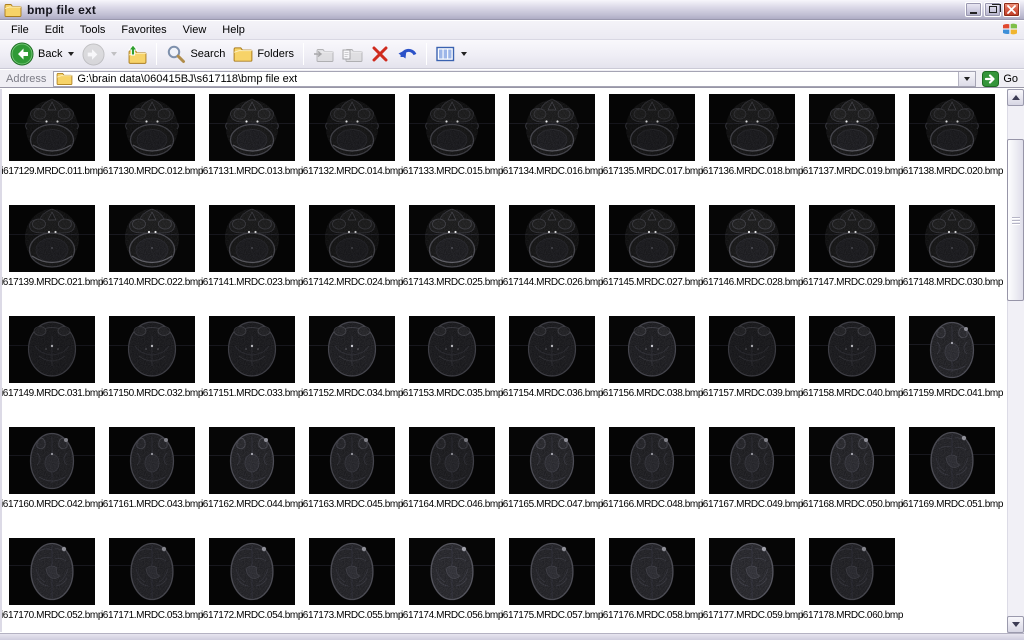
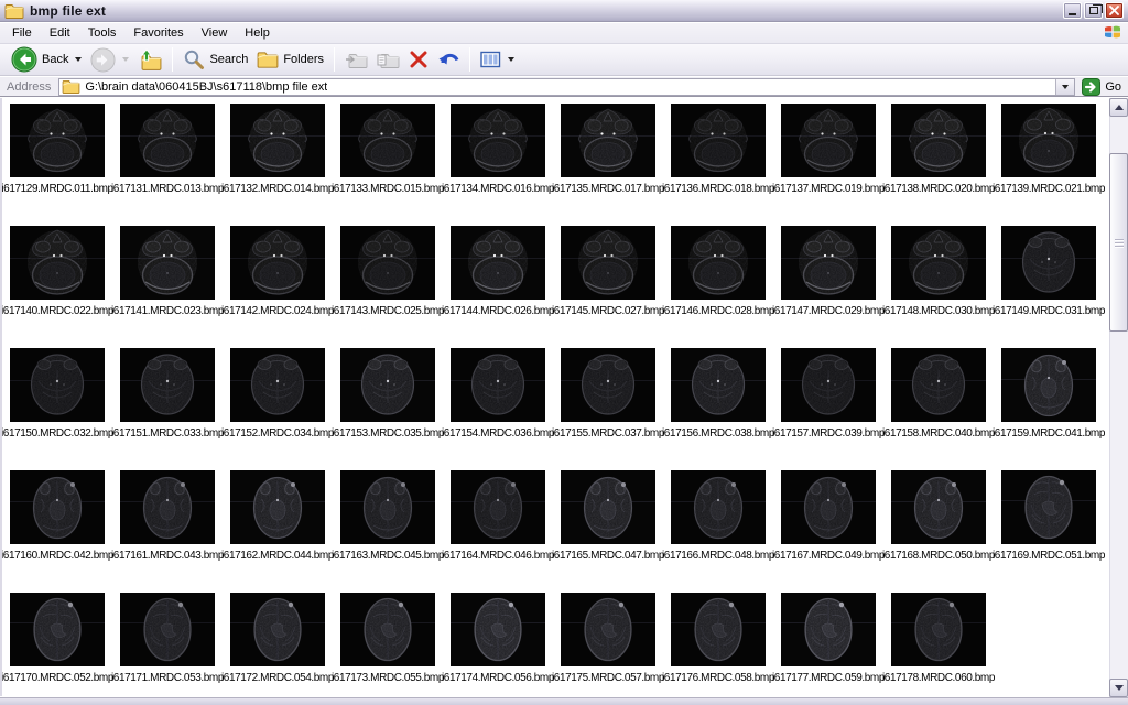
  bmp file ext
  File
  Edit
  Tools
  Favorites
  View
  Help
  Back
  Search
  Folders
  Address
  G:\brain data\060415BJ\s617118\bmp file ext
  Go
  i617129.MRDC.011.bmp
- i617130.MRDC.012.bmp
  i617131.MRDC.013.bmp
  i617132.MRDC.014.bmp
  i617133.MRDC.015.bmp
  i617134.MRDC.016.bmp
  i617135.MRDC.017.bmp
  i617136.MRDC.018.bmp
  i617137.MRDC.019.bmp
  i617138.MRDC.020.bmp
  i617139.MRDC.021.bmp
  i617140.MRDC.022.bmp
  i617141.MRDC.023.bmp
  i617142.MRDC.024.bmp
  i617143.MRDC.025.bmp
  i617144.MRDC.026.bmp
  i617145.MRDC.027.bmp
  i617146.MRDC.028.bmp
  i617147.MRDC.029.bmp
  i617148.MRDC.030.bmp
  i617149.MRDC.031.bmp
  i617150.MRDC.032.bmp
  i617151.MRDC.033.bmp
  i617152.MRDC.034.bmp
  i617153.MRDC.035.bmp
  i617154.MRDC.036.bmp
+ i617155.MRDC.037.bmp
  i617156.MRDC.038.bmp
  i617157.MRDC.039.bmp
  i617158.MRDC.040.bmp
  i617159.MRDC.041.bmp
  i617160.MRDC.042.bmp
  i617161.MRDC.043.bmp
  i617162.MRDC.044.bmp
  i617163.MRDC.045.bmp
  i617164.MRDC.046.bmp
  i617165.MRDC.047.bmp
  i617166.MRDC.048.bmp
  i617167.MRDC.049.bmp
  i617168.MRDC.050.bmp
  i617169.MRDC.051.bmp
  i617170.MRDC.052.bmp
  i617171.MRDC.053.bmp
  i617172.MRDC.054.bmp
  i617173.MRDC.055.bmp
  i617174.MRDC.056.bmp
  i617175.MRDC.057.bmp
  i617176.MRDC.058.bmp
  i617177.MRDC.059.bmp
  i617178.MRDC.060.bmp
